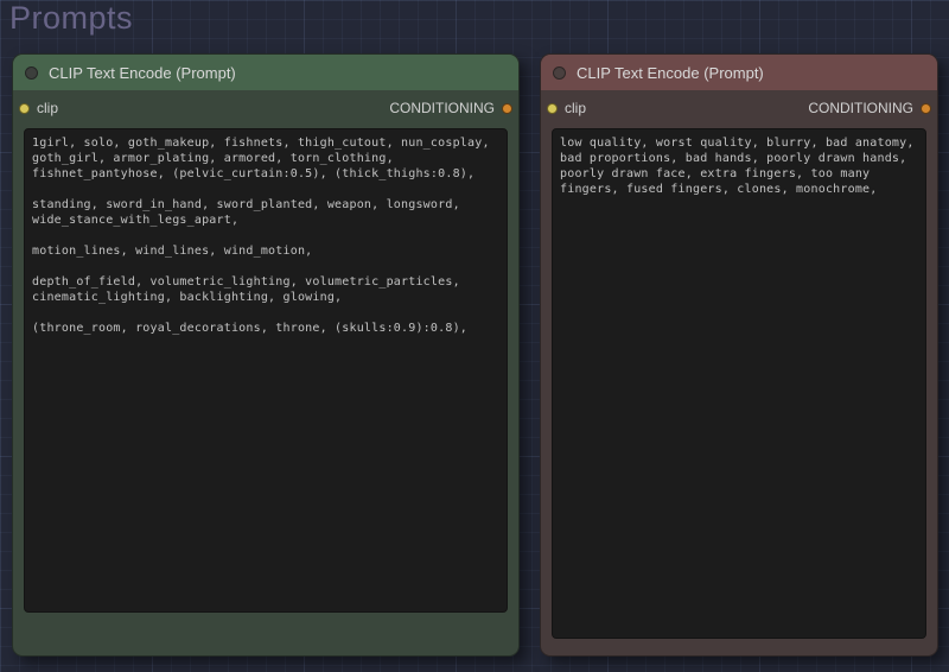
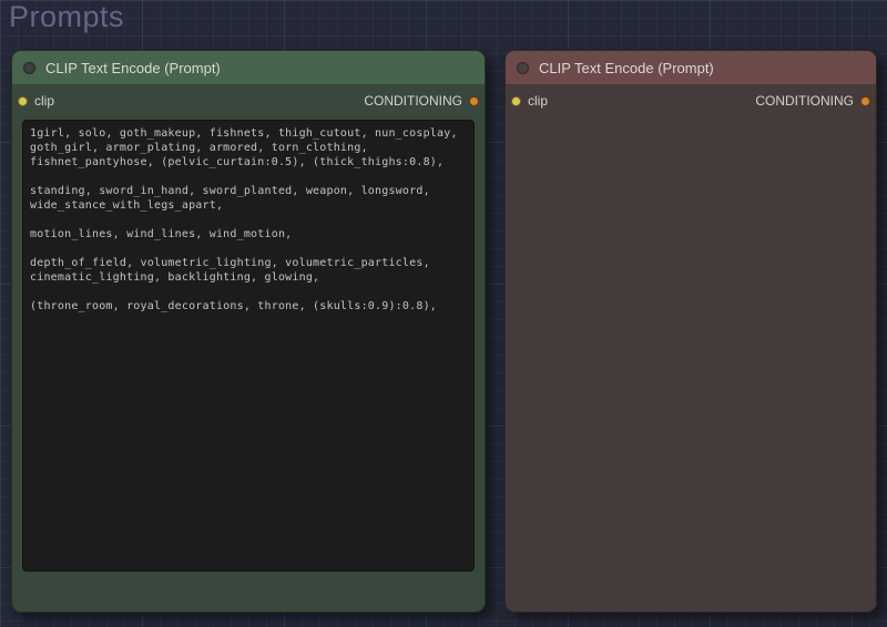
  Prompts
  CLIP Text Encode (Prompt)
  clip
  CONDITIONING
  1girl, solo, goth_makeup, fishnets, thigh_cutout, nun_cosplay, goth_girl, armor_plating, armored, torn_clothing, fishnet_pantyhose, (pelvic_curtain:0.5), (thick_thighs:0.8),
  standing, sword_in_hand, sword_planted, weapon, longsword, wide_stance_with_legs_apart,
  motion_lines, wind_lines, wind_motion,
  depth_of_field, volumetric_lighting, volumetric_particles, cinematic_lighting, backlighting, glowing,
  (throne_room, royal_decorations, throne, (skulls:0.9):0.8),
  CLIP Text Encode (Prompt)
  clip
  CONDITIONING
- low quality, worst quality, blurry, bad anatomy, bad proportions, bad hands, poorly drawn hands, poorly drawn face, extra fingers, too many fingers, fused fingers, clones, monochrome,
